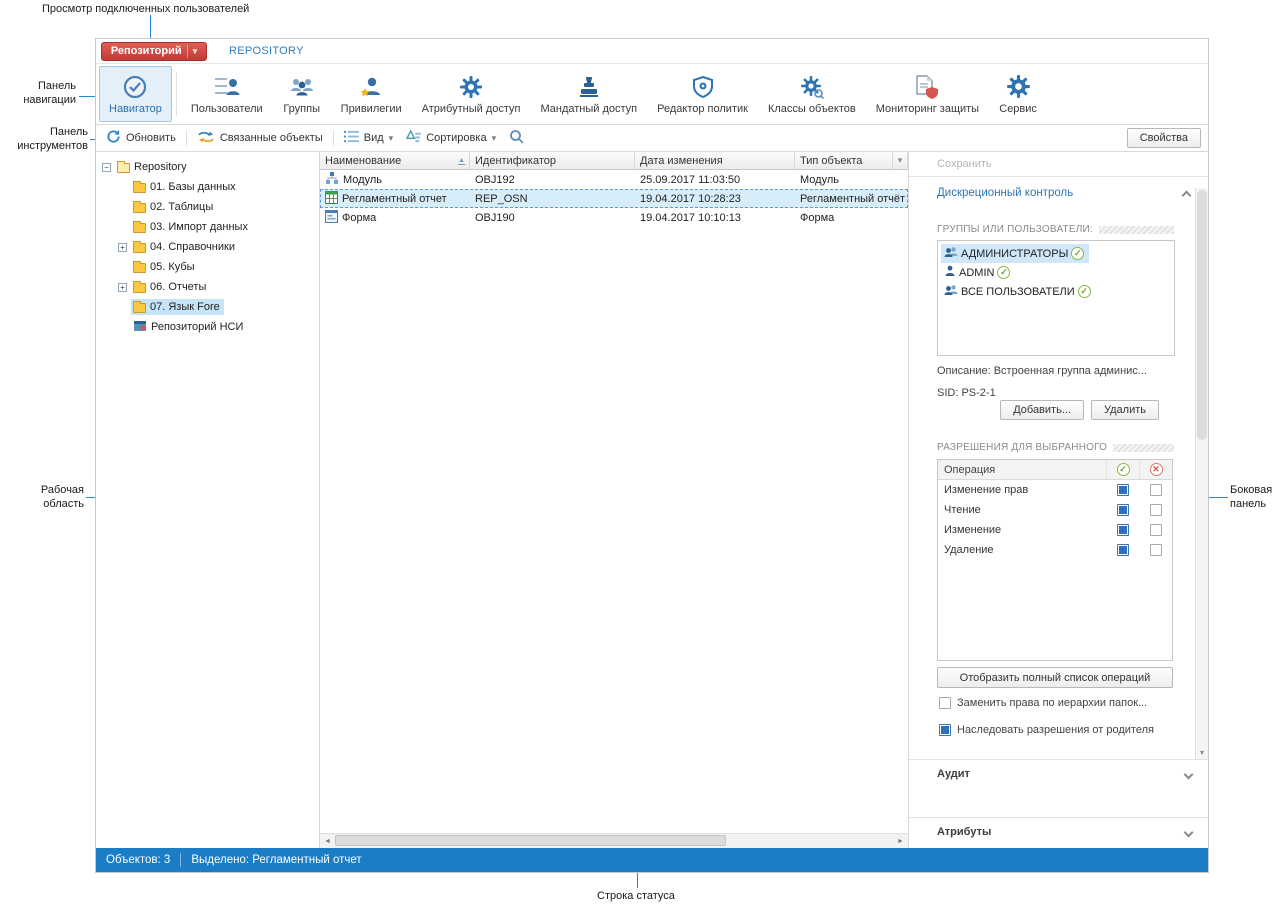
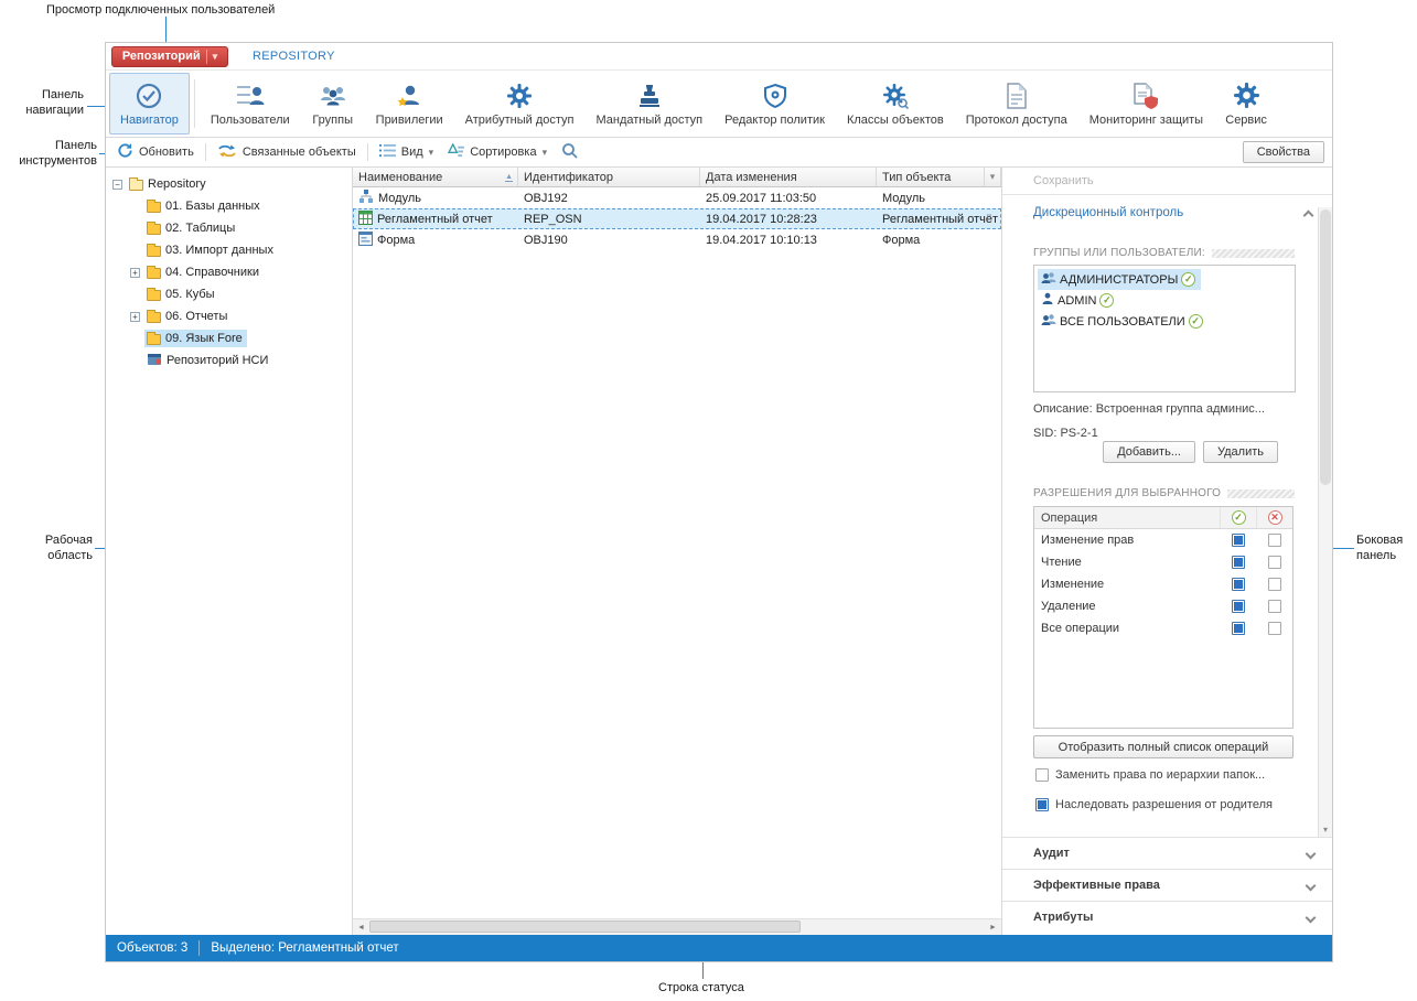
  Просмотр подключенных пользователей
  Панель
  навигации
  Панель
  инструментов
  Рабочая
  область
  Боковая
  панель
  Строка статуса
  Репозиторий
  ▾
  REPOSITORY
  Навигатор
  Пользователи
  Группы
  Привилегии
  Атрибутный доступ
  Мандатный доступ
  Редактор политик
  Классы объектов
+ Протокол доступа
  Мониторинг защиты
  Сервис
  Обновить
  Связанные объекты
  Вид
  ▾
  Сортировка
  ▾
  Свойства
  −
  Repository
  01. Базы данных
  02. Таблицы
  03. Импорт данных
  +
  04. Справочники
  05. Кубы
  +
  06. Отчеты
- 07. Язык Fore
+ 09. Язык Fore
  Репозиторий НСИ
  Наименование
  Идентификатор
  Дата изменения
  Тип объекта
  ▾
  Модуль
  OBJ192
  25.09.2017 11:03:50
  Модуль
  Регламентный отчет
  REP_OSN
  19.04.2017 10:28:23
  Регламентный отчёт
  Форма
  OBJ190
  19.04.2017 10:10:13
  Форма
  Сохранить
  Дискреционный контроль
  ГРУППЫ ИЛИ ПОЛЬЗОВАТЕЛИ:
  АДМИНИСТРАТОРЫ
  ✓
  ADMIN
  ✓
  ВСЕ ПОЛЬЗОВАТЕЛИ
  ✓
  Описание: Встроенная группа админис...
  SID: PS-2-1
  Добавить...
  Удалить
  РАЗРЕШЕНИЯ ДЛЯ ВЫБРАННОГО
  Операция
  ✓
  ✕
  Изменение прав
  Чтение
  Изменение
  Удаление
+ Все операции
  Отобразить полный список операций
  Заменить права по иерархии папок...
  Наследовать разрешения от родителя
  Аудит
+ Эффективные права
  Атрибуты
  ▾
  Объектов: 3
  Выделено: Регламентный отчет
